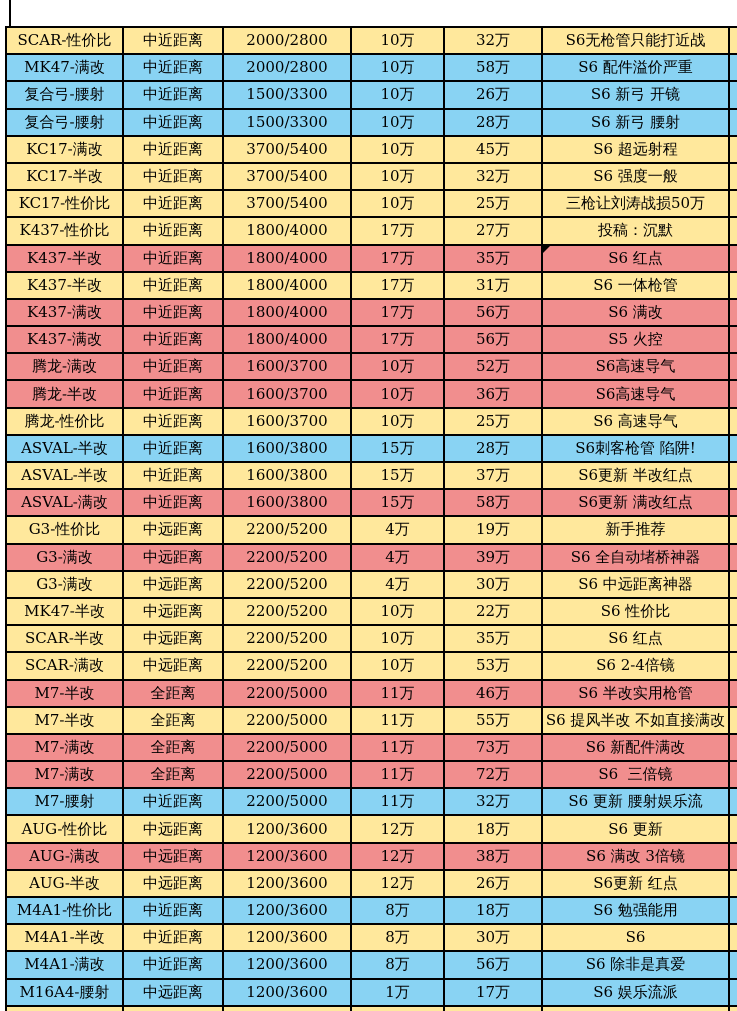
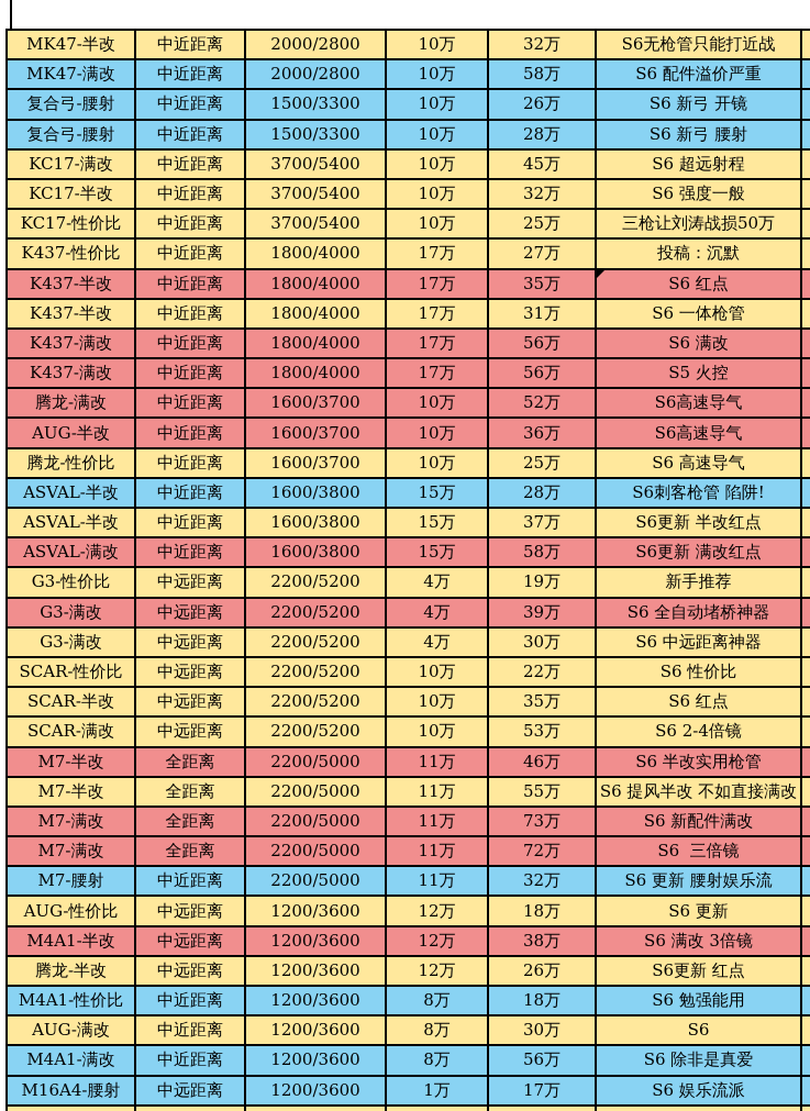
- SCAR-性价比	中近距离	2000/2800	10万	32万	S6无枪管只能打近战
+ MK47-半改	中近距离	2000/2800	10万	32万	S6无枪管只能打近战
  MK47-满改	中近距离	2000/2800	10万	58万	S6 配件溢价严重
  复合弓-腰射	中近距离	1500/3300	10万	26万	S6 新弓 开镜
  复合弓-腰射	中近距离	1500/3300	10万	28万	S6 新弓 腰射
  KC17-满改	中近距离	3700/5400	10万	45万	S6 超远射程
  KC17-半改	中近距离	3700/5400	10万	32万	S6 强度一般
  KC17-性价比	中近距离	3700/5400	10万	25万	三枪让刘涛战损50万
  K437-性价比	中近距离	1800/4000	17万	27万	投稿：沉默
  K437-半改	中近距离	1800/4000	17万	35万	S6 红点
  K437-半改	中近距离	1800/4000	17万	31万	S6 一体枪管
  K437-满改	中近距离	1800/4000	17万	56万	S6 满改
  K437-满改	中近距离	1800/4000	17万	56万	S5 火控
  腾龙-满改	中近距离	1600/3700	10万	52万	S6高速导气
- 腾龙-半改	中近距离	1600/3700	10万	36万	S6高速导气
+ AUG-半改	中近距离	1600/3700	10万	36万	S6高速导气
  腾龙-性价比	中近距离	1600/3700	10万	25万	S6 高速导气
  ASVAL-半改	中近距离	1600/3800	15万	28万	S6刺客枪管 陷阱!
  ASVAL-半改	中近距离	1600/3800	15万	37万	S6更新 半改红点
  ASVAL-满改	中近距离	1600/3800	15万	58万	S6更新 满改红点
  G3-性价比	中远距离	2200/5200	4万	19万	新手推荐
  G3-满改	中远距离	2200/5200	4万	39万	S6 全自动堵桥神器
  G3-满改	中远距离	2200/5200	4万	30万	S6 中远距离神器
- MK47-半改	中远距离	2200/5200	10万	22万	S6 性价比
+ SCAR-性价比	中远距离	2200/5200	10万	22万	S6 性价比
  SCAR-半改	中远距离	2200/5200	10万	35万	S6 红点
  SCAR-满改	中远距离	2200/5200	10万	53万	S6 2-4倍镜
  M7-半改	全距离	2200/5000	11万	46万	S6 半改实用枪管
  M7-半改	全距离	2200/5000	11万	55万	S6 提风半改 不如直接满改
  M7-满改	全距离	2200/5000	11万	73万	S6 新配件满改
  M7-满改	全距离	2200/5000	11万	72万	S6 三倍镜
  M7-腰射	中近距离	2200/5000	11万	32万	S6 更新 腰射娱乐流
  AUG-性价比	中远距离	1200/3600	12万	18万	S6 更新
- AUG-满改	中远距离	1200/3600	12万	38万	S6 满改 3倍镜
+ M4A1-半改	中远距离	1200/3600	12万	38万	S6 满改 3倍镜
- AUG-半改	中远距离	1200/3600	12万	26万	S6更新 红点
+ 腾龙-半改	中远距离	1200/3600	12万	26万	S6更新 红点
  M4A1-性价比	中近距离	1200/3600	8万	18万	S6 勉强能用
- M4A1-半改	中近距离	1200/3600	8万	30万	S6
+ AUG-满改	中近距离	1200/3600	8万	30万	S6
  M4A1-满改	中近距离	1200/3600	8万	56万	S6 除非是真爱
  M16A4-腰射	中远距离	1200/3600	1万	17万	S6 娱乐流派
